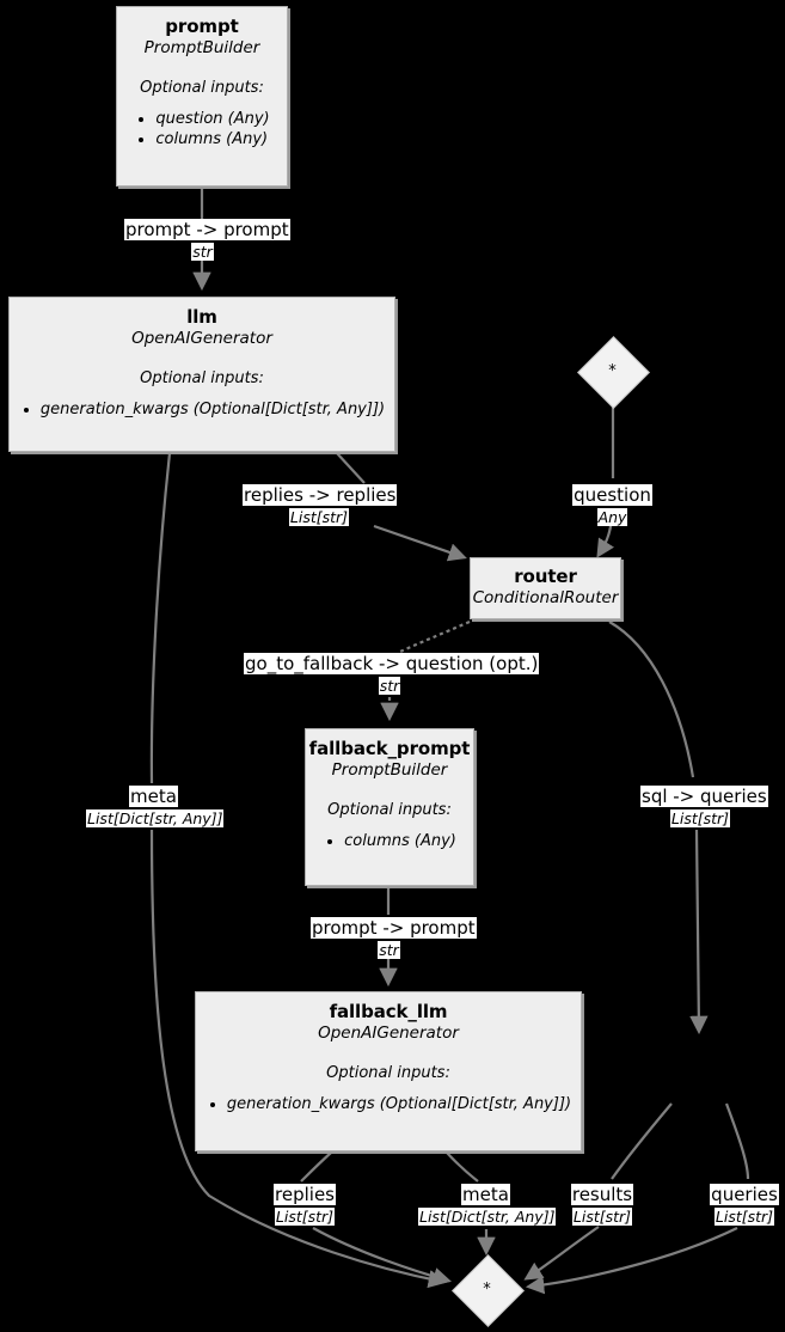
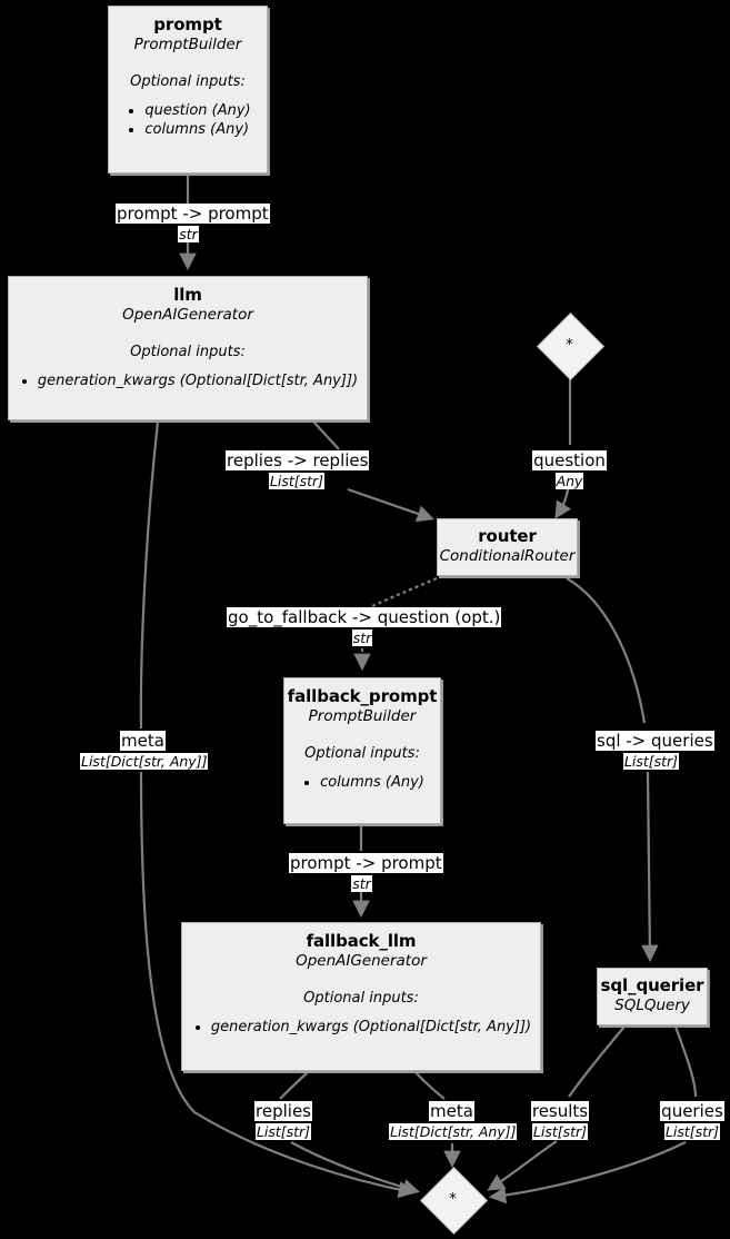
  prompt
  PromptBuilder
  Optional inputs:
  question (Any)
  columns (Any)
  llm
  OpenAIGenerator
  Optional inputs:
  generation_kwargs (Optional[Dict[str, Any]])
  router
  ConditionalRouter
  fallback_prompt
  PromptBuilder
  Optional inputs:
  columns (Any)
  fallback_llm
  OpenAIGenerator
  Optional inputs:
  generation_kwargs (Optional[Dict[str, Any]])
+ sql_querier
+ SQLQuery
  *
  *
  prompt -> prompt
  str
  question
  Any
  replies -> replies
  List[str]
  go_to_fallback -> question (opt.)
  str
  sql -> queries
  List[str]
  prompt -> prompt
  str
  meta
  List[Dict[str, Any]]
  replies
  List[str]
  meta
  List[Dict[str, Any]]
  results
  List[str]
  queries
  List[str]
